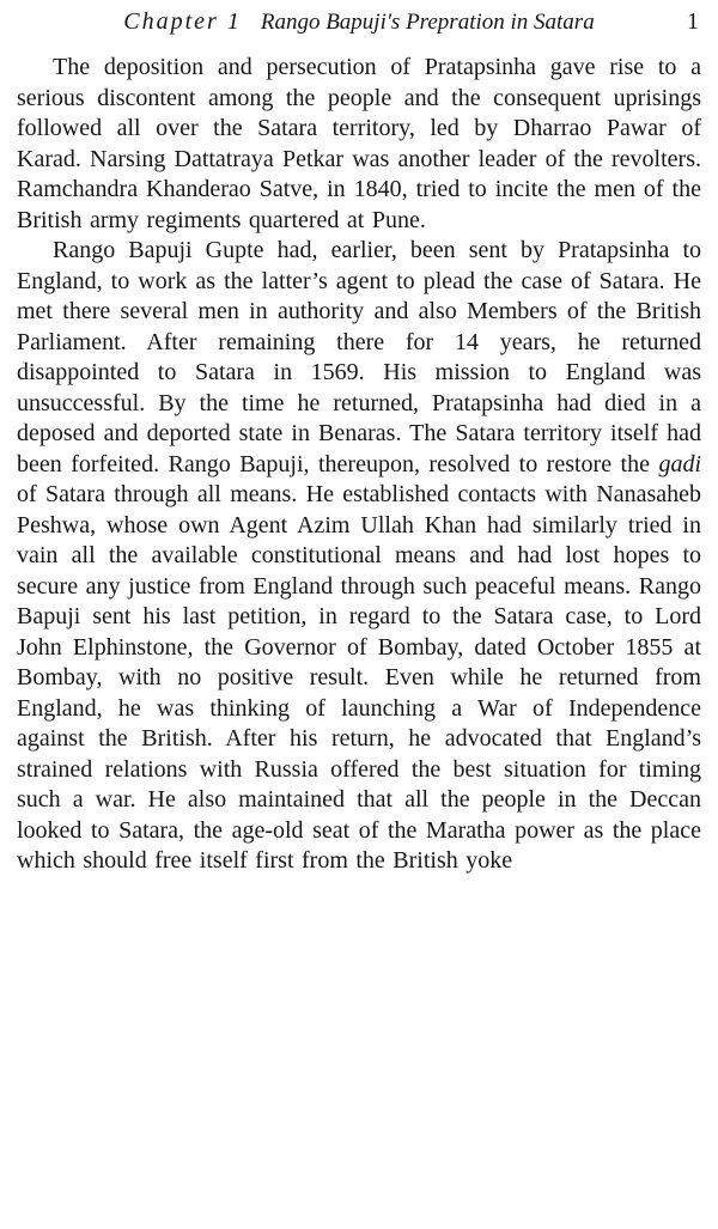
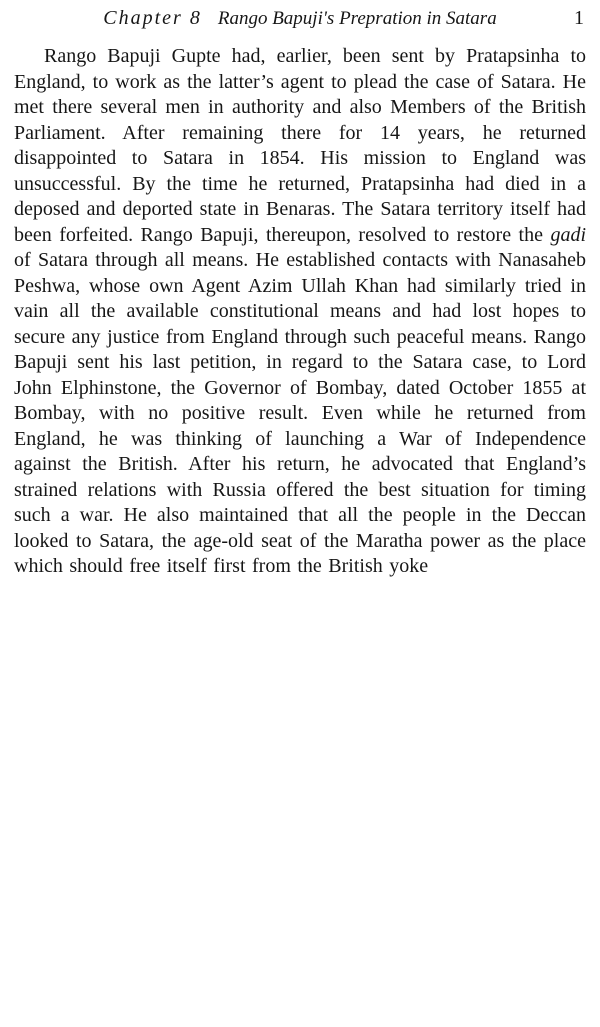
- Chapter 1 Rango Bapuji's Prepration in Satara
+ Chapter 8 Rango Bapuji's Prepration in Satara
  1
- The deposition and persecution of Pratapsinha gave rise to a serious discontent among the people and the consequent uprisings followed all over the Satara territory, led by Dharrao Pawar of Karad. Narsing Dattatraya Petkar was another leader of the revolters. Ramchandra Khanderao Satve, in 1840, tried to incite the men of the British army regiments quartered at Pune.
- Rango Bapuji Gupte had, earlier, been sent by Pratapsinha to England, to work as the latter’s agent to plead the case of Satara. He met there several men in authority and also Members of the British Parliament. After remaining there for 14 years, he returned disappointed to Satara in 1569. His mission to England was unsuccessful. By the time he returned, Pratapsinha had died in a deposed and deported state in Benaras. The Satara territory itself had been forfeited. Rango Bapuji, thereupon, resolved to restore the gadi of Satara through all means. He established contacts with Nanasaheb Peshwa, whose own Agent Azim Ullah Khan had similarly tried in vain all the available constitutional means and had lost hopes to secure any justice from England through such peaceful means. Rango Bapuji sent his last petition, in regard to the Satara case, to Lord John Elphinstone, the Governor of Bombay, dated October 1855 at Bombay, with no positive result. Even while he returned from England, he was thinking of launching a War of Independence against the British. After his return, he advocated that England’s strained relations with Russia offered the best situation for timing such a war. He also maintained that all the people in the Deccan looked to Satara, the age-old seat of the Maratha power as the place which should free itself first from the British yoke
+ Rango Bapuji Gupte had, earlier, been sent by Pratapsinha to England, to work as the latter’s agent to plead the case of Satara. He met there several men in authority and also Members of the British Parliament. After remaining there for 14 years, he returned disappointed to Satara in 1854. His mission to England was unsuccessful. By the time he returned, Pratapsinha had died in a deposed and deported state in Benaras. The Satara territory itself had been forfeited. Rango Bapuji, thereupon, resolved to restore the gadi of Satara through all means. He established contacts with Nanasaheb Peshwa, whose own Agent Azim Ullah Khan had similarly tried in vain all the available constitutional means and had lost hopes to secure any justice from England through such peaceful means. Rango Bapuji sent his last petition, in regard to the Satara case, to Lord John Elphinstone, the Governor of Bombay, dated October 1855 at Bombay, with no positive result. Even while he returned from England, he was thinking of launching a War of Independence against the British. After his return, he advocated that England’s strained relations with Russia offered the best situation for timing such a war. He also maintained that all the people in the Deccan looked to Satara, the age-old seat of the Maratha power as the place which should free itself first from the British yoke
